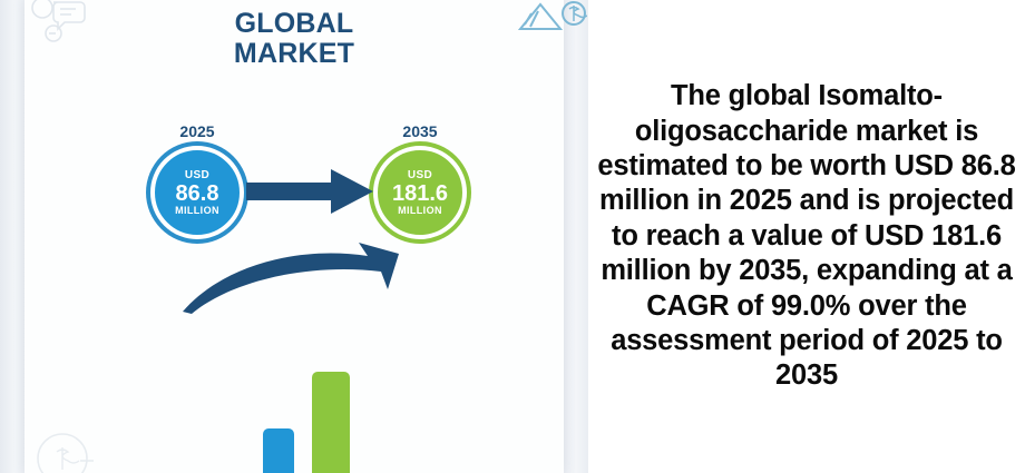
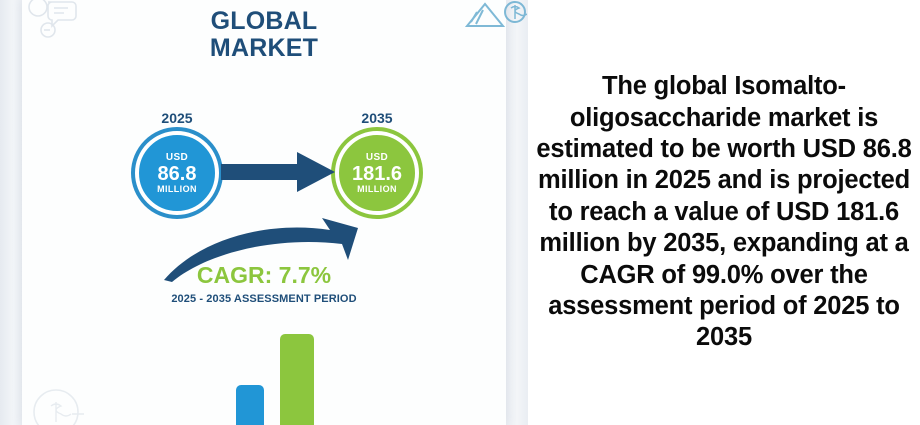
  GLOBAL
  MARKET
  2025
  2035
  USD
  86.8
  MILLION
  USD
  181.6
  MILLION
+ CAGR: 7.7%
+ 2025 - 2035 ASSESSMENT PERIOD
  The global Isomalto-oligosaccharide market is estimated to be worth USD 86.8 million in 2025 and is projected to reach a value of USD 181.6 million by 2035, expanding at a CAGR of 99.0% over the assessment period of 2025 to 2035
